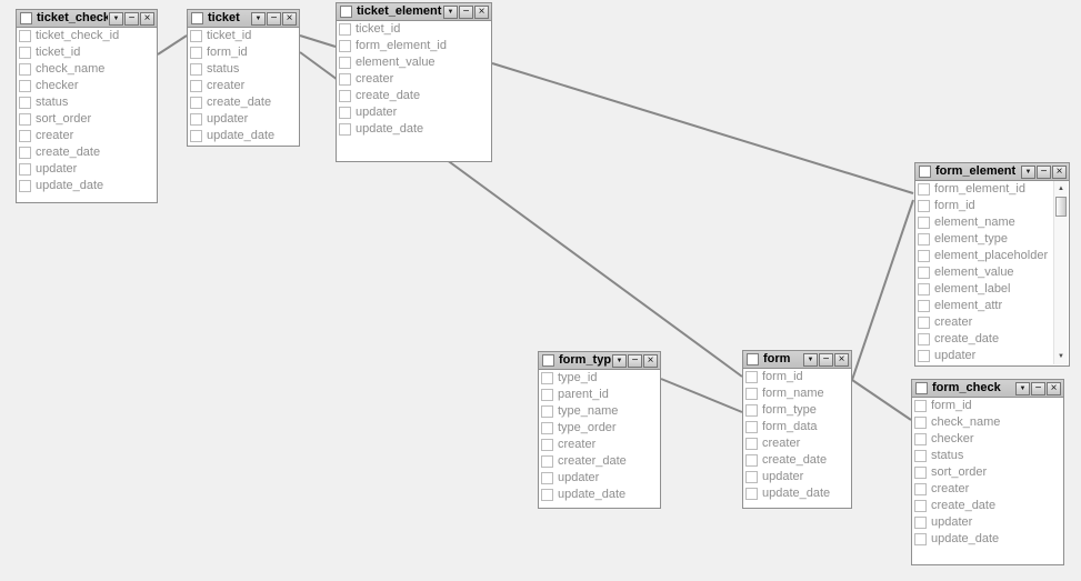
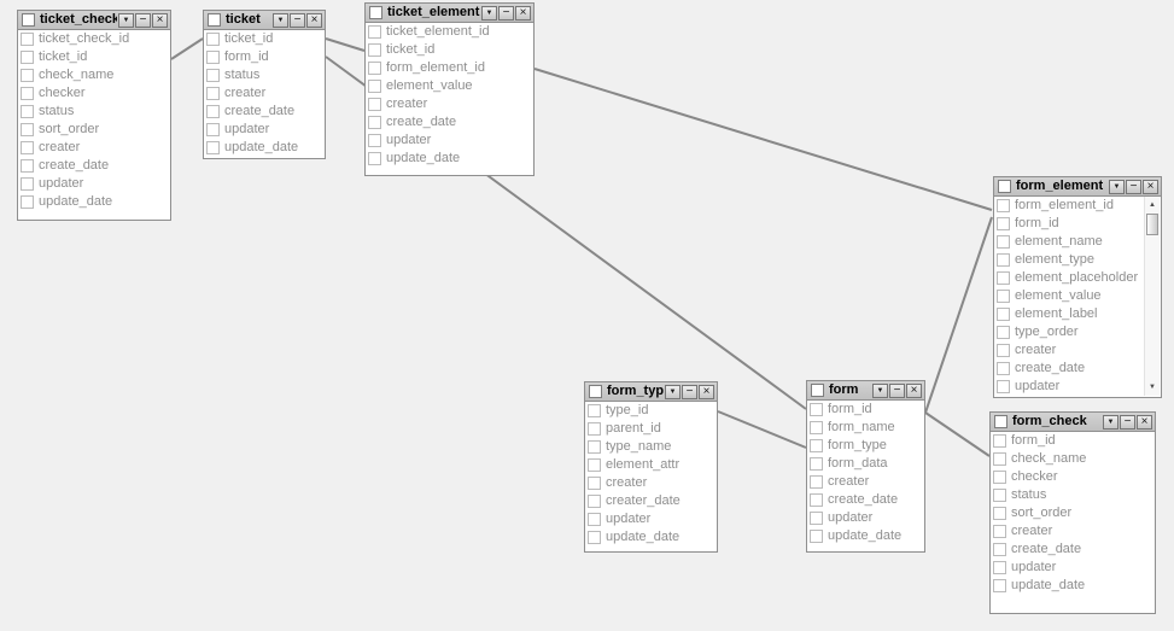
  ticket_check
  −
  ×
  ticket_check_id
  ticket_id
  check_name
  checker
  status
  sort_order
  creater
  create_date
  updater
  update_date
  ticket
  −
  ×
  ticket_id
  form_id
  status
  creater
  create_date
  updater
  update_date
  ticket_element
  −
  ×
+ ticket_element_id
  ticket_id
  form_element_id
  element_value
  creater
  create_date
  updater
  update_date
  form_element
  −
  ×
  form_element_id
  form_id
  element_name
  element_type
  element_placeholder
  element_value
  element_label
- element_attr
+ type_order
  creater
  create_date
  updater
  form_typ
  −
  ×
  type_id
  parent_id
  type_name
- type_order
+ element_attr
  creater
  creater_date
  updater
  update_date
  form
  −
  ×
  form_id
  form_name
  form_type
  form_data
  creater
  create_date
  updater
  update_date
  form_check
  −
  ×
  form_id
  check_name
  checker
  status
  sort_order
  creater
  create_date
  updater
  update_date
